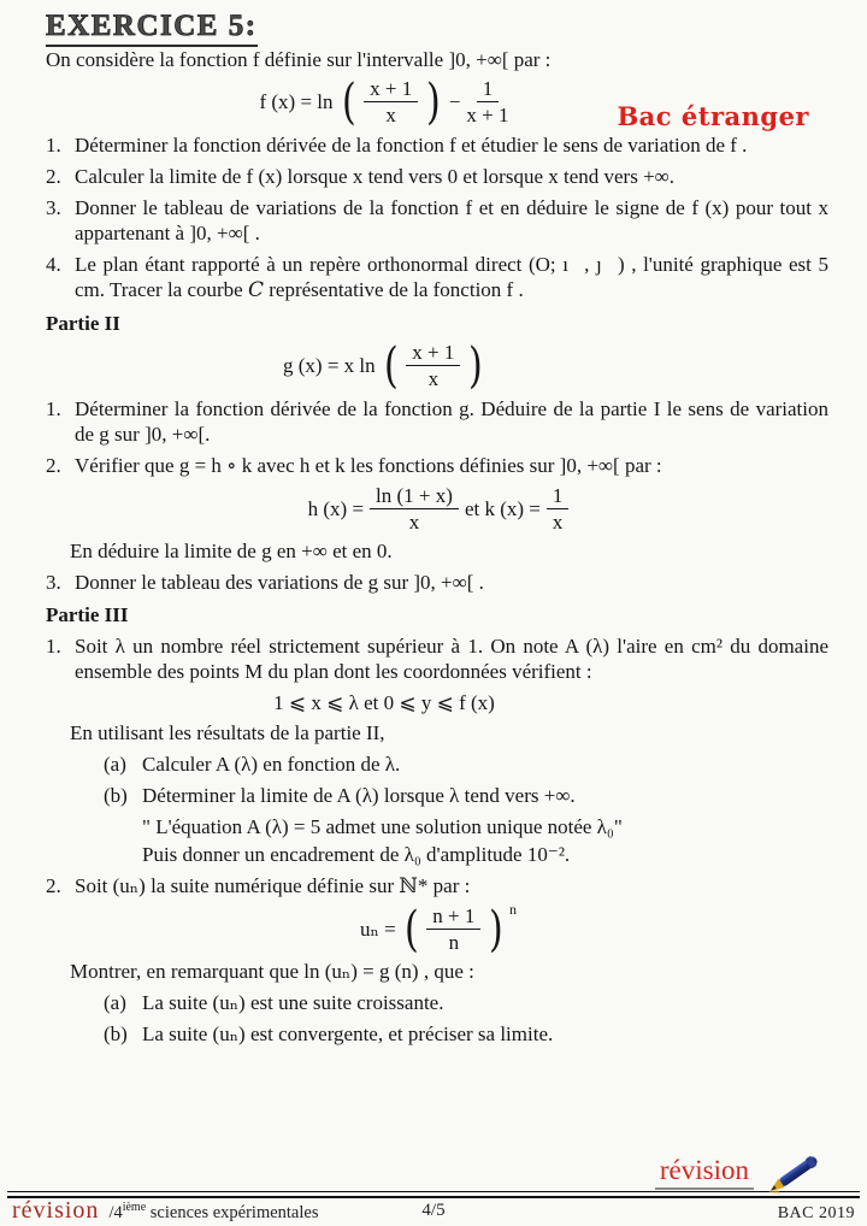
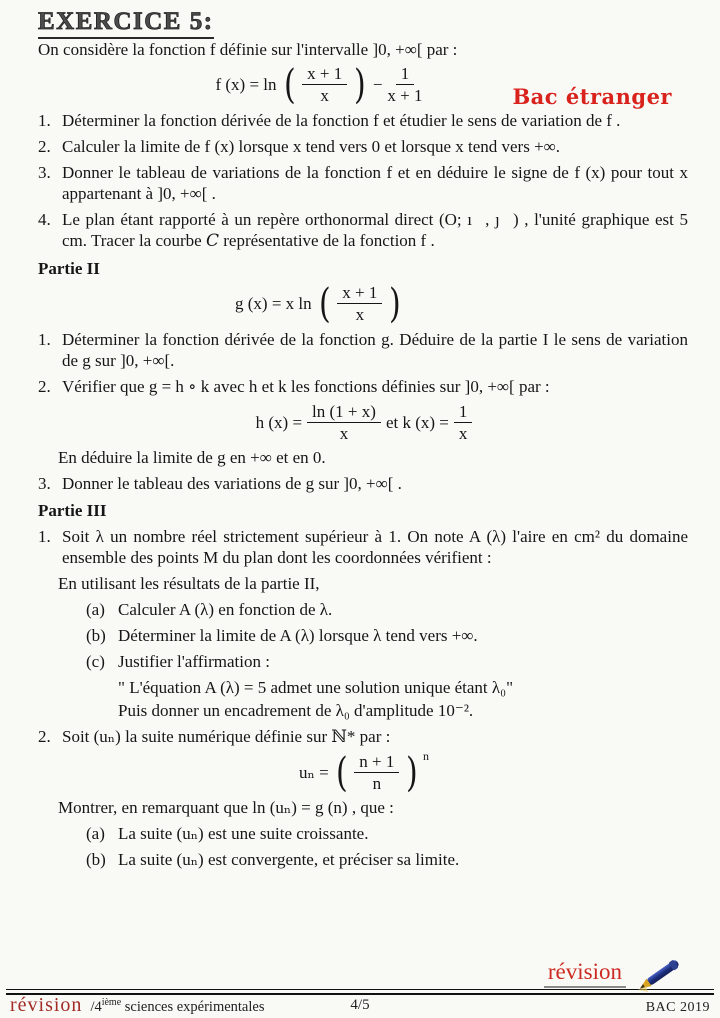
  EXERCICE 5:
  Bac étranger
  On considère la fonction f définie sur l'intervalle ]0, +∞[ par :
  f (x) = ln
  (
  x + 1
  x
  )
  −
  1
  x + 1
  1.
  Déterminer la fonction dérivée de la fonction f et étudier le sens de variation de f .
  2.
  Calculer la limite de f (x) lorsque x tend vers 0 et lorsque x tend vers +∞.
  3.
  Donner le tableau de variations de la fonction f et en déduire le signe de f (x) pour tout x appartenant à ]0, +∞[ .
  4.
  Le plan étant rapporté à un repère orthonormal direct (O; ı⃗, ȷ⃗) , l'unité graphique est 5 cm. Tracer la courbe C représentative de la fonction f .
  Partie II
  g (x) = x ln
  (
  x + 1
  x
  )
  1.
  Déterminer la fonction dérivée de la fonction g. Déduire de la partie I le sens de variation de g sur ]0, +∞[.
  2.
  Vérifier que g = h ∘ k avec h et k les fonctions définies sur ]0, +∞[ par :
  h (x) =
  ln (1 + x)
  x
  et k (x) =
  1
  x
  En déduire la limite de g en +∞ et en 0.
  3.
  Donner le tableau des variations de g sur ]0, +∞[ .
  Partie III
  1.
  Soit λ un nombre réel strictement supérieur à 1. On note A (λ) l'aire en cm² du domaine ensemble des points M du plan dont les coordonnées vérifient :
- 1 ⩽ x ⩽ λ et 0 ⩽ y ⩽ f (x)
  En utilisant les résultats de la partie II,
  (a)
  Calculer A (λ) en fonction de λ.
  (b)
  Déterminer la limite de A (λ) lorsque λ tend vers +∞.
+ (c)
+ Justifier l'affirmation :
- " L'équation A (λ) = 5 admet une solution unique notée λ₀"
+ " L'équation A (λ) = 5 admet une solution unique étant λ₀"
  Puis donner un encadrement de λ₀ d'amplitude 10⁻².
  2.
  Soit (uₙ) la suite numérique définie sur ℕ* par :
  uₙ =
  (
  n + 1
  n
  )
  n
  Montrer, en remarquant que ln (uₙ) = g (n) , que :
  (a)
  La suite (uₙ) est une suite croissante.
  (b)
  La suite (uₙ) est convergente, et préciser sa limite.
  révision
  révision
  /4ième sciences expérimentales
  4/5
  BAC 2019
